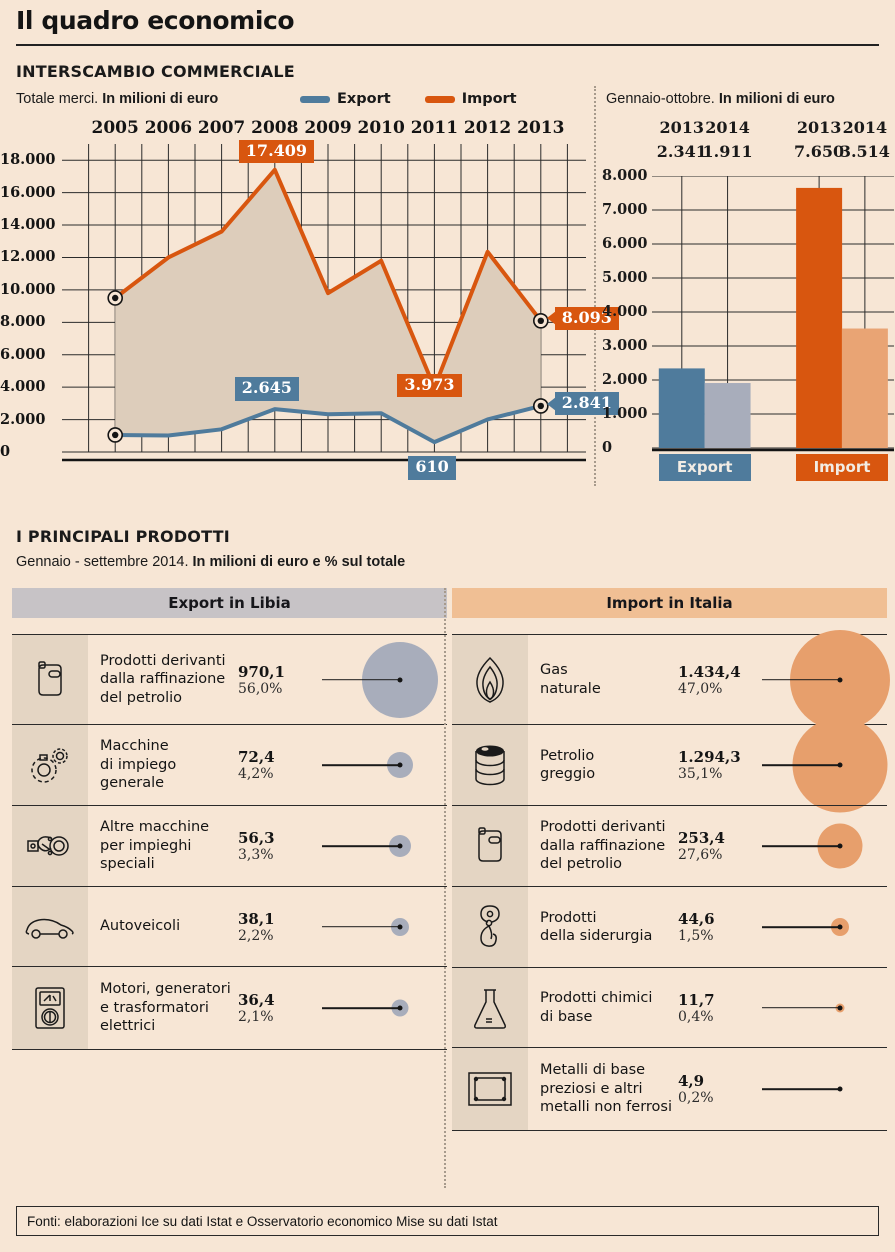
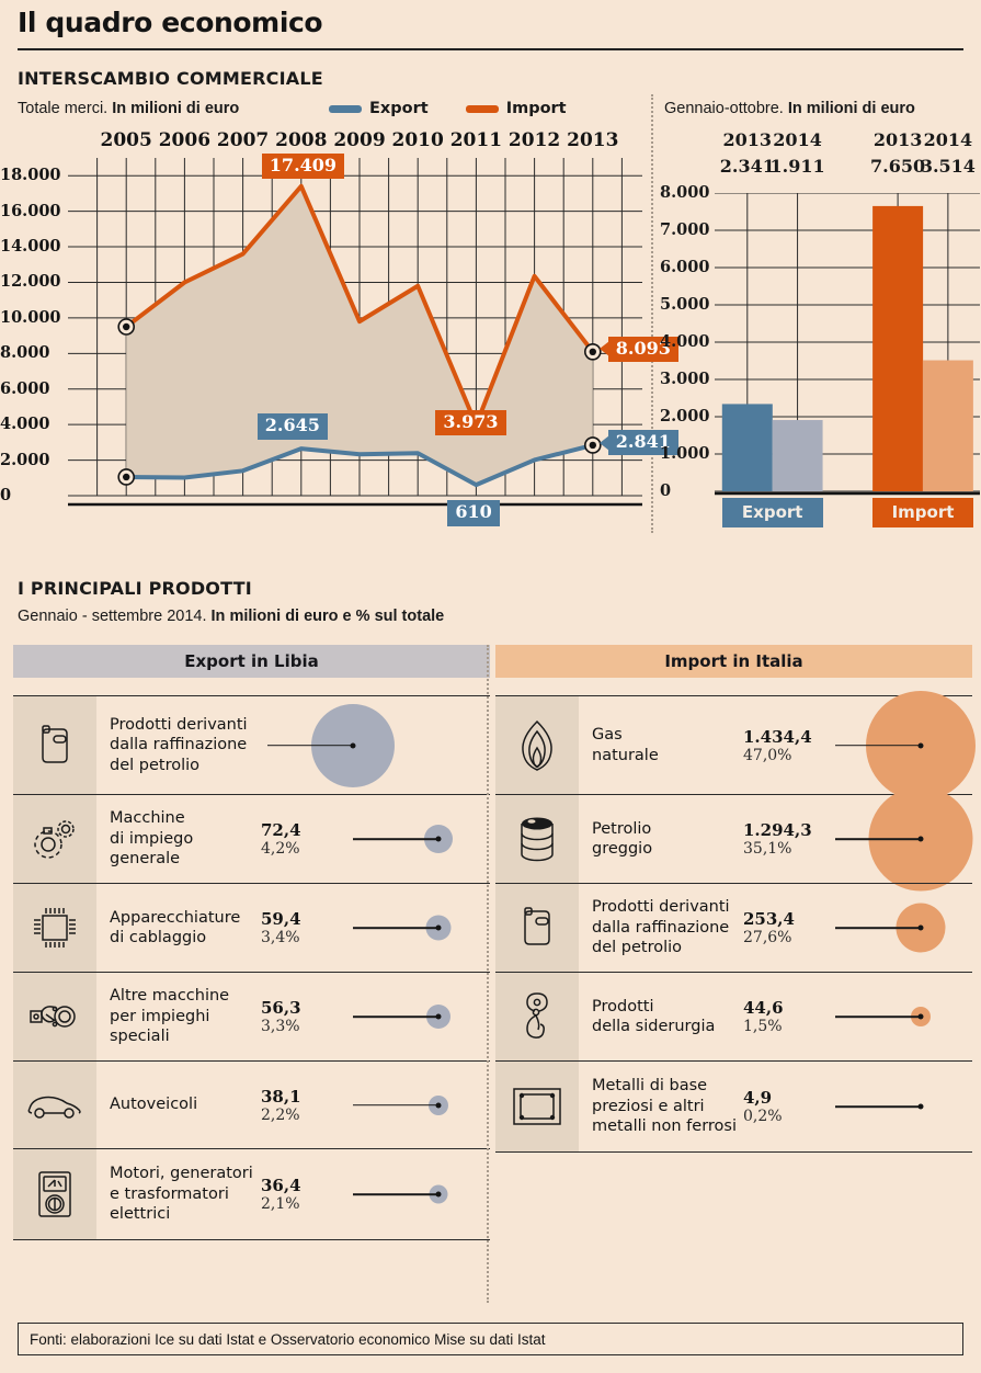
  Il quadro economico
  INTERSCAMBIO COMMERCIALE
  Totale merci. In milioni di euro
  Export
  Import
  Gennaio-ottobre. In milioni di euro
  2005
  2006
  2007
  2008
  2009
  2010
  2011
  2012
  2013
  0
  2.000
  4.000
  6.000
  8.000
  10.000
  12.000
  14.000
  16.000
  18.000
  17.409
  3.973
  8.093
  2.645
  610
  2.841
  2013
  2.341
  2014
  1.911
  2013
  7.650
  2014
  3.514
  0
  1.000
  2.000
  3.000
  4.000
  5.000
  6.000
  7.000
  8.000
  Export
  Import
  I PRINCIPALI PRODOTTI
  Gennaio - settembre 2014. In milioni di euro e % sul totale
  Export in Libia
  Prodotti derivanti
  dalla raffinazione
  del petrolio
- 970,1
- 56,0%
  Macchine
  di impiego
  generale
  72,4
  4,2%
+ Apparecchiature
+ di cablaggio
+ 59,4
+ 3,4%
  Altre macchine
  per impieghi
  speciali
  56,3
  3,3%
  Autoveicoli
  38,1
  2,2%
  Motori, generatori
  e trasformatori
  elettrici
  36,4
  2,1%
  Import in Italia
  Gas
  naturale
  1.434,4
  47,0%
  Petrolio
  greggio
  1.294,3
  35,1%
  Prodotti derivanti
  dalla raffinazione
  del petrolio
  253,4
  27,6%
  Prodotti
  della siderurgia
  44,6
  1,5%
- Prodotti chimici
- di base
- 11,7
- 0,4%
  Metalli di base
  preziosi e altri
  metalli non ferrosi
  4,9
  0,2%
  Fonti: elaborazioni Ice su dati Istat e Osservatorio economico Mise su dati Istat
